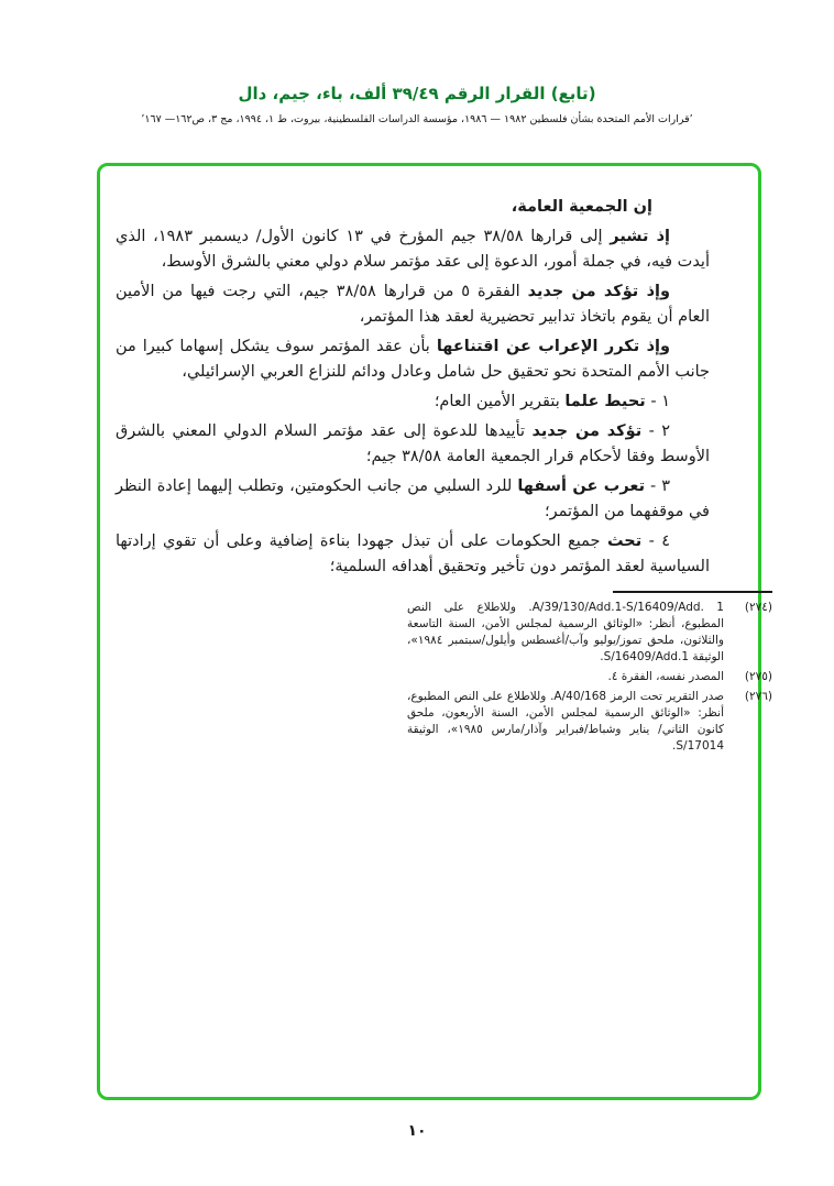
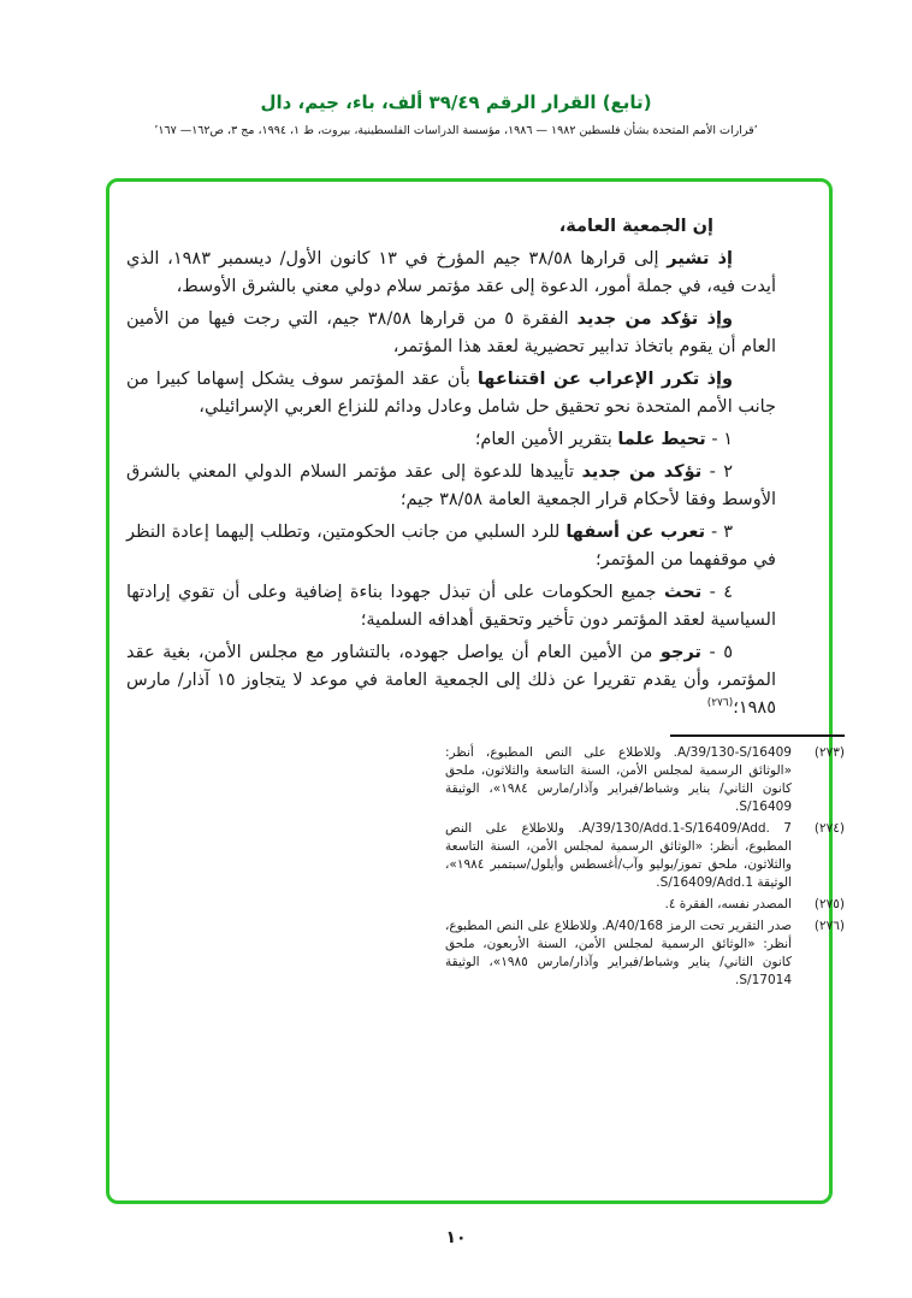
  (تابع) القرار الرقم ٣٩/٤٩ ألف، باء، جيم، دال
  ’قرارات الأمم المتحدة بشأن فلسطين ١٩٨٢ — ١٩٨٦، مؤسسة الدراسات الفلسطينية، بيروت، ط ١، ١٩٩٤، مج ٣، ص١٦٢— ١٦٧’
  إن الجمعية العامة،
  إذ تشير إلى قرارها ٣٨/٥٨ جيم المؤرخ في ١٣ كانون الأول/ ديسمبر ١٩٨٣، الذي أيدت فيه، في جملة أمور، الدعوة إلى عقد مؤتمر سلام دولي معني بالشرق الأوسط،
  وإذ تؤكد من جديد الفقرة ٥ من قرارها ٣٨/٥٨ جيم، التي رجت فيها من الأمين العام أن يقوم باتخاذ تدابير تحضيرية لعقد هذا المؤتمر،
  وإذ تكرر الإعراب عن اقتناعها بأن عقد المؤتمر سوف يشكل إسهاما كبيرا من جانب الأمم المتحدة نحو تحقيق حل شامل وعادل ودائم للنزاع العربي الإسرائيلي،
  ١ - تحيط علما بتقرير الأمين العام؛
  ٢ - تؤكد من جديد تأييدها للدعوة إلى عقد مؤتمر السلام الدولي المعني بالشرق الأوسط وفقا لأحكام قرار الجمعية العامة ٣٨/٥٨ جيم؛
  ٣ - تعرب عن أسفها للرد السلبي من جانب الحكومتين، وتطلب إليهما إعادة النظر في موقفهما من المؤتمر؛
  ٤ - تحث جميع الحكومات على أن تبذل جهودا بناءة إضافية وعلى أن تقوي إرادتها السياسية لعقد المؤتمر دون تأخير وتحقيق أهدافه السلمية؛
+ ٥ - ترجو من الأمين العام أن يواصل جهوده، بالتشاور مع مجلس الأمن، بغية عقد المؤتمر، وأن يقدم تقريرا عن ذلك إلى الجمعية العامة في موعد لا يتجاوز ١٥ آذار/ مارس ١٩٨٥؛(٢٧٦)
+ (٢٧٣)
+ A/39/130-S/16409. وللاطلاع على النص المطبوع، أنظر: «الوثائق الرسمية لمجلس الأمن، السنة التاسعة والثلاثون، ملحق كانون الثاني/ يناير وشباط/فبراير وآذار/مارس ١٩٨٤»، الوثيقة S/16409.
  (٢٧٤)
- A/39/130/Add.1-S/16409/Add. 1. وللاطلاع على النص المطبوع، أنظر: «الوثائق الرسمية لمجلس الأمن، السنة التاسعة والثلاثون، ملحق تموز/يوليو وآب/أغسطس وأيلول/سبتمبر ١٩٨٤»، الوثيقة S/16409/Add.1.
+ A/39/130/Add.1-S/16409/Add. 7. وللاطلاع على النص المطبوع، أنظر: «الوثائق الرسمية لمجلس الأمن، السنة التاسعة والثلاثون، ملحق تموز/يوليو وآب/أغسطس وأيلول/سبتمبر ١٩٨٤»، الوثيقة S/16409/Add.1.
  (٢٧٥)
  المصدر نفسه، الفقرة ٤.
  (٢٧٦)
  صدر التقرير تحت الرمز A/40/168. وللاطلاع على النص المطبوع، أنظر: «الوثائق الرسمية لمجلس الأمن، السنة الأربعون، ملحق كانون الثاني/ يناير وشباط/فبراير وآذار/مارس ١٩٨٥»، الوثيقة S/17014.
  ١٠
